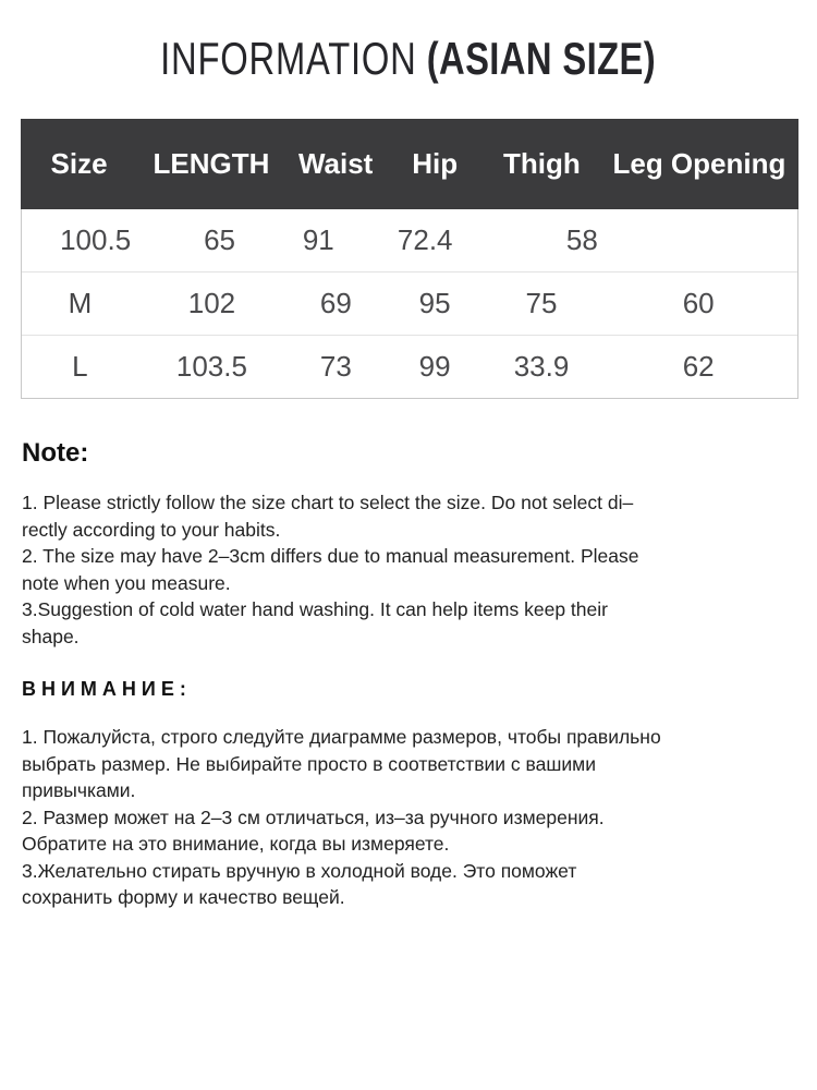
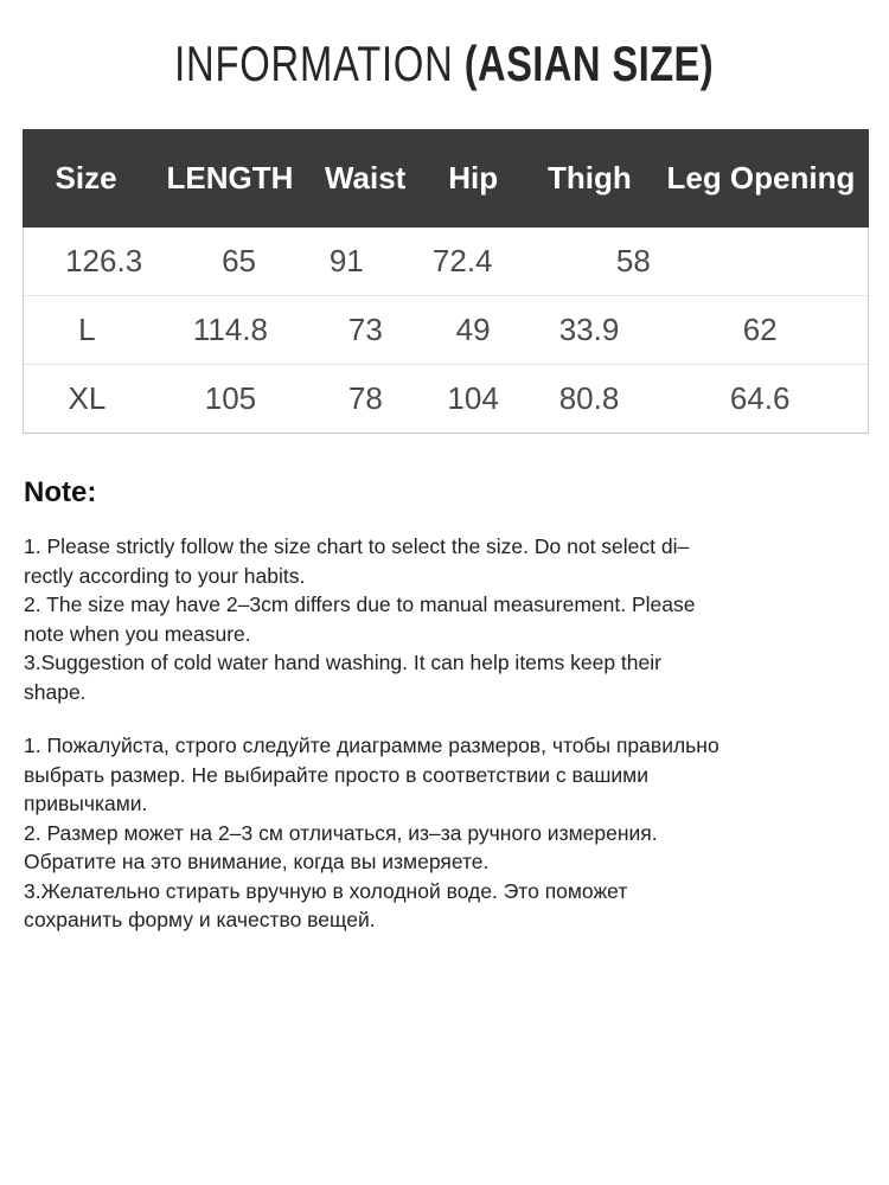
  INFORMATION (ASIAN SIZE)
  Size
  LENGTH
  Waist
  Hip
  Thigh
  Leg Opening
- 100.5
+ 126.3
  65
  91
  72.4
  58
- M
- 102
- 69
- 95
- 75
- 60
  L
- 103.5
+ 114.8
  73
- 99
+ 49
  33.9
  62
+ XL
+ 105
+ 78
+ 104
+ 80.8
+ 64.6
  Note:
  1. Please strictly follow the size chart to select the size. Do not select di–
  rectly according to your habits.
  2. The size may have 2–3cm differs due to manual measurement. Please
  note when you measure.
  3.Suggestion of cold water hand washing. It can help items keep their
  shape.
- ВНИМАНИЕ:
  1. Пожалуйста, строго следуйте диаграмме размеров, чтобы правильно
  выбрать размер. Не выбирайте просто в соответствии с вашими
  привычками.
  2. Размер может на 2–3 см отличаться, из–за ручного измерения.
  Обратите на это внимание, когда вы измеряете.
  3.Желательно стирать вручную в холодной воде. Это поможет
  сохранить форму и качество вещей.
